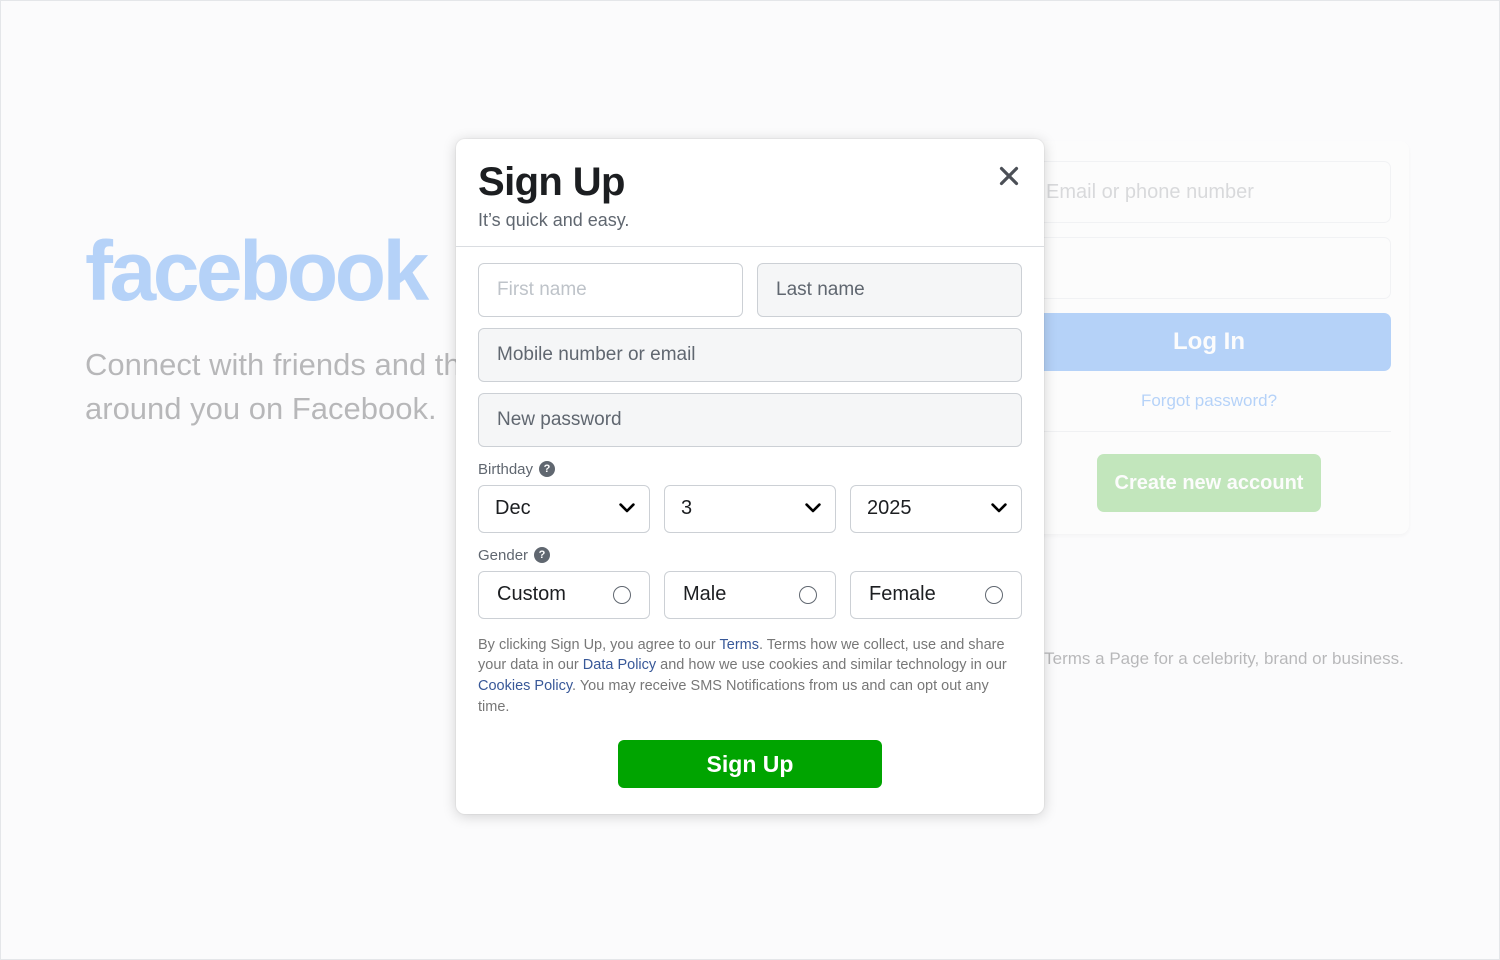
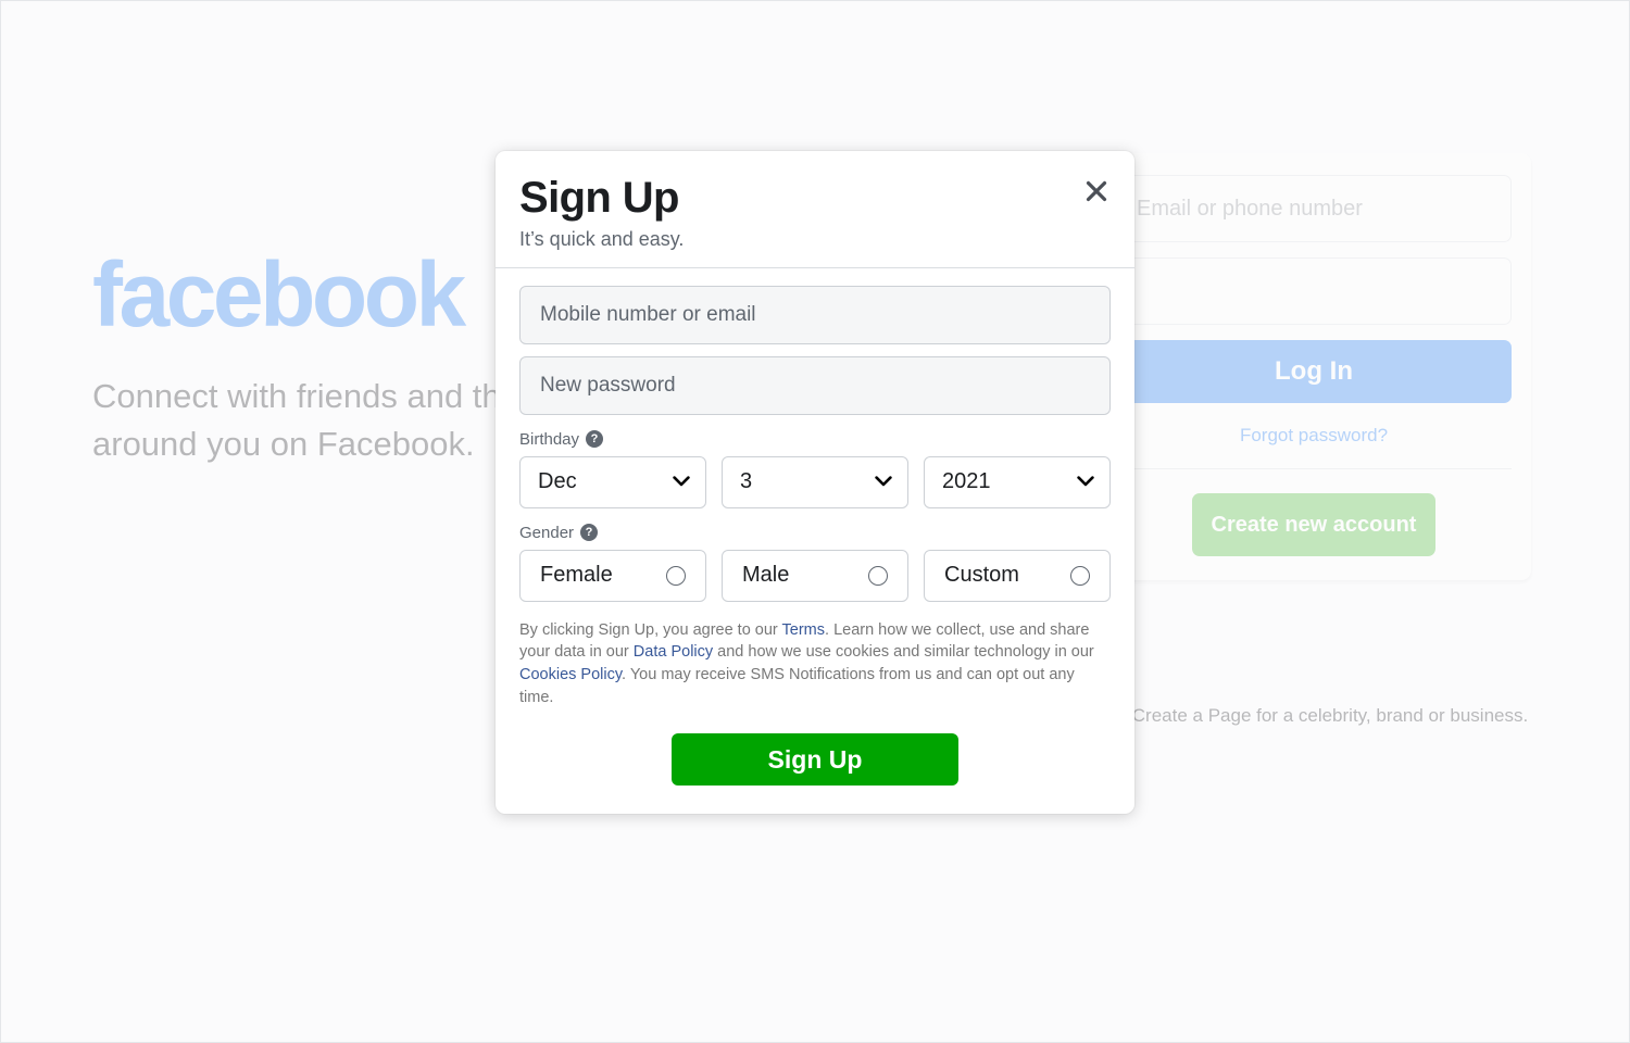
  facebook
  Connect with friends and th around you on Facebook.
  Email or phone number
  Log In
  Forgot password?
  Create new account
- Terms a Page for a celebrity, brand or business.
+ Create a Page for a celebrity, brand or business.
  Sign Up
  It’s quick and easy.
- First name
- Last name
  Mobile number or email
  New password
  Birthday
  ?
  Dec
  3
- 2025
+ 2021
  Gender
  ?
- Custom
+ Female
  Male
- Female
+ Custom
- By clicking Sign Up, you agree to our Terms. Terms how we collect, use and share your data in our Data Policy and how we use cookies and similar technology in our Cookies Policy. You may receive SMS Notifications from us and can opt out any time.
+ By clicking Sign Up, you agree to our Terms. Learn how we collect, use and share your data in our Data Policy and how we use cookies and similar technology in our Cookies Policy. You may receive SMS Notifications from us and can opt out any time.
  Sign Up
